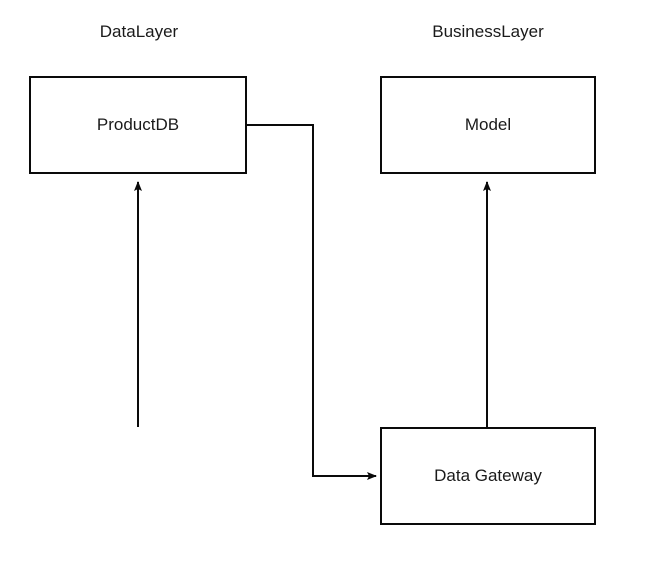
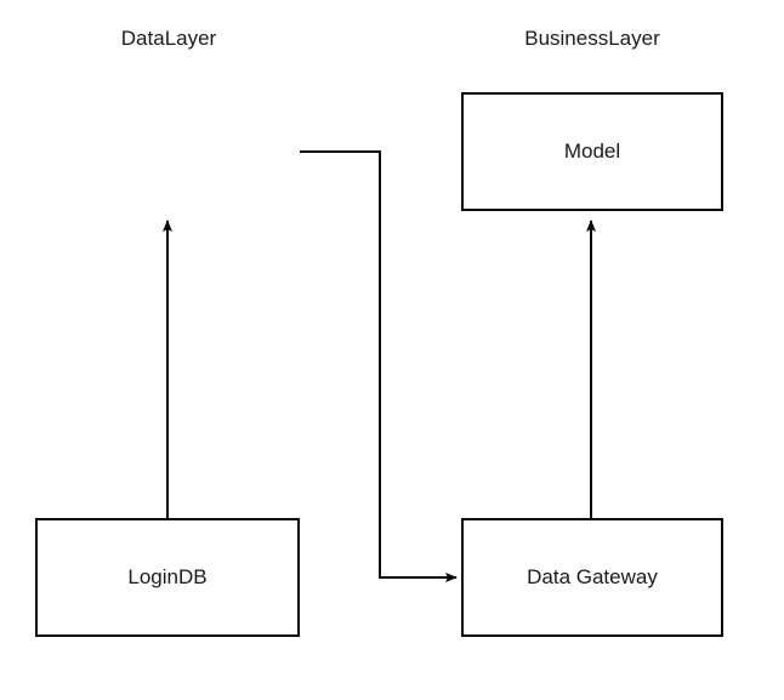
  DataLayer
  BusinessLayer
- ProductDB
  Model
+ LoginDB
  Data Gateway
